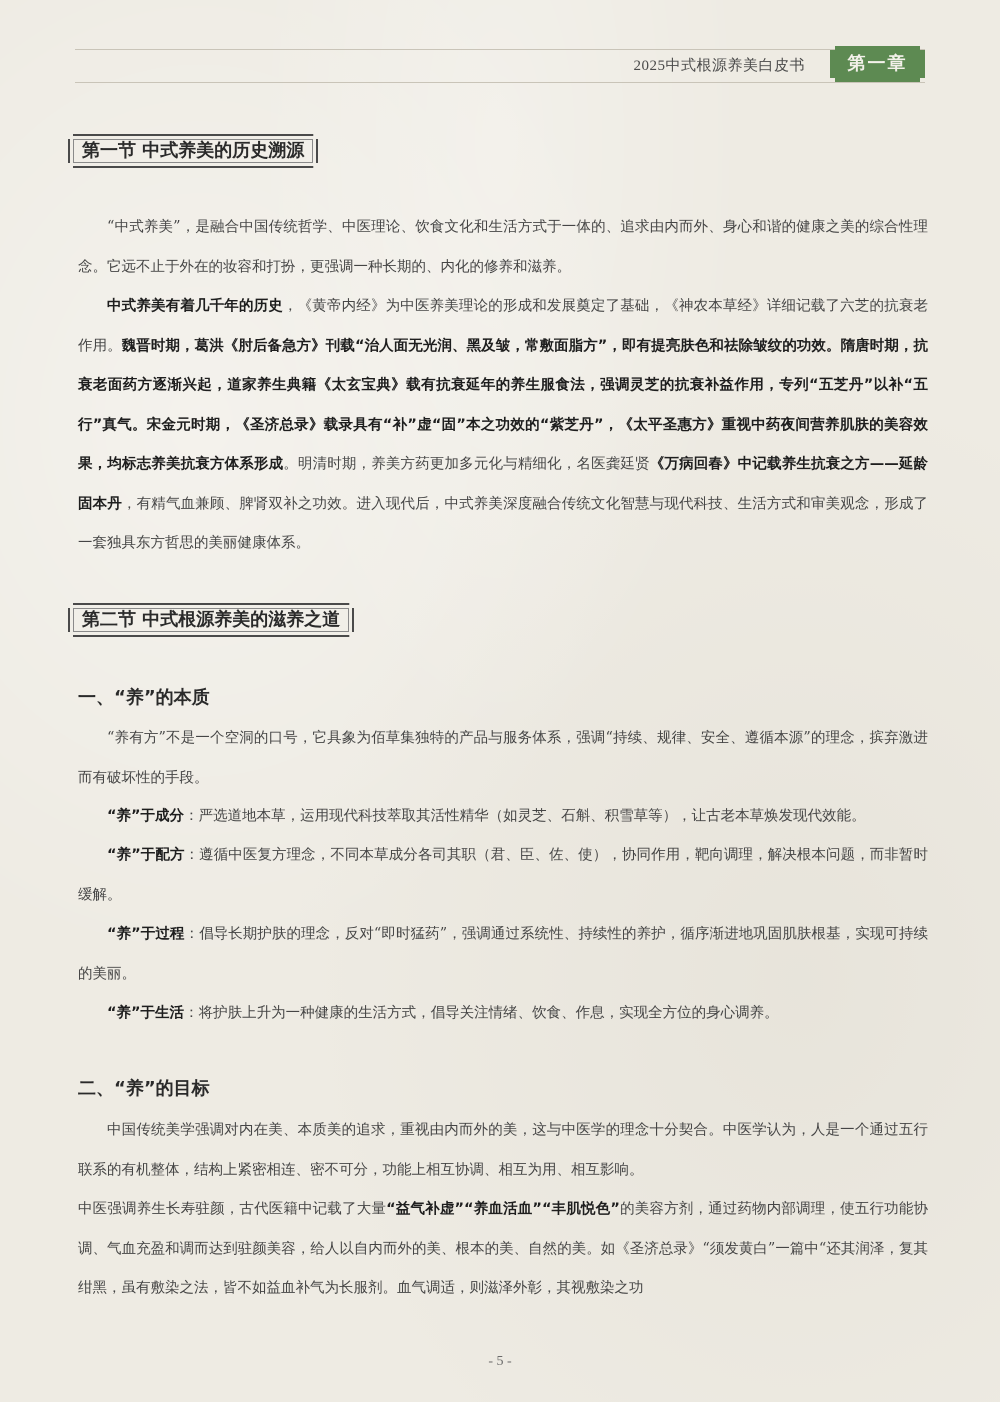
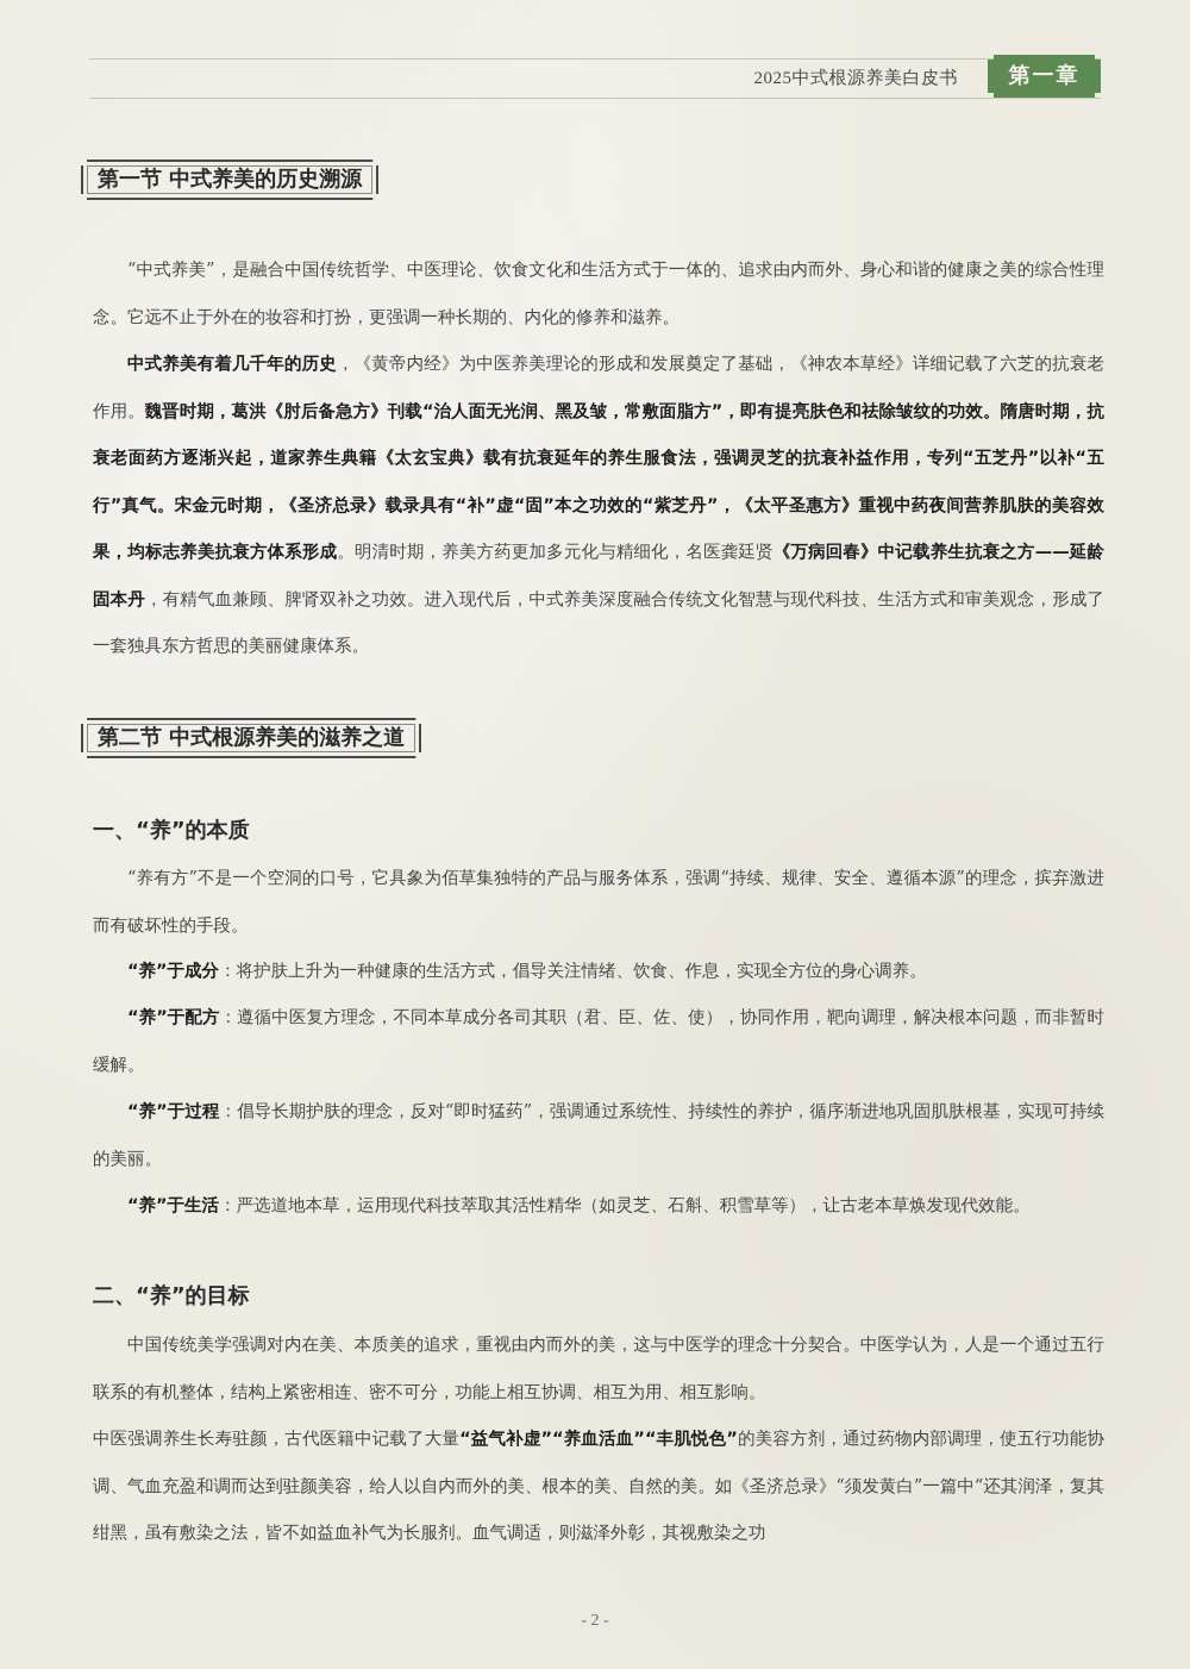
  2025中式根源养美白皮书
  第一章
  第一节 中式养美的历史溯源
  “中式养美”，是融合中国传统哲学、中医理论、饮食文化和生活方式于一体的、追求由内而外、身心和谐的健康之美的综合性理念。它远不止于外在的妆容和打扮，更强调一种长期的、内化的修养和滋养。
  中式养美有着几千年的历史，《黄帝内经》为中医养美理论的形成和发展奠定了基础，《神农本草经》详细记载了六芝的抗衰老作用。魏晋时期，葛洪《肘后备急方》刊载“治人面无光润、黑及皱，常敷面脂方”，即有提亮肤色和祛除皱纹的功效。隋唐时期，抗衰老面药方逐渐兴起，道家养生典籍《太玄宝典》载有抗衰延年的养生服食法，强调灵芝的抗衰补益作用，专列“五芝丹”以补“五行”真气。宋金元时期，《圣济总录》载录具有“补”虚“固”本之功效的“紫芝丹”，《太平圣惠方》重视中药夜间营养肌肤的美容效果，均标志养美抗衰方体系形成。明清时期，养美方药更加多元化与精细化，名医龚廷贤《万病回春》中记载养生抗衰之方——延龄固本丹，有精气血兼顾、脾肾双补之功效。进入现代后，中式养美深度融合传统文化智慧与现代科技、生活方式和审美观念，形成了一套独具东方哲思的美丽健康体系。
  第二节 中式根源养美的滋养之道
  一、“养”的本质
  “养有方”不是一个空洞的口号，它具象为佰草集独特的产品与服务体系，强调“持续、规律、安全、遵循本源”的理念，摈弃激进而有破坏性的手段。
- “养”于成分：严选道地本草，运用现代科技萃取其活性精华（如灵芝、石斛、积雪草等），让古老本草焕发现代效能。
+ “养”于成分：将护肤上升为一种健康的生活方式，倡导关注情绪、饮食、作息，实现全方位的身心调养。
  “养”于配方：遵循中医复方理念，不同本草成分各司其职（君、臣、佐、使），协同作用，靶向调理，解决根本问题，而非暂时缓解。
  “养”于过程：倡导长期护肤的理念，反对“即时猛药”，强调通过系统性、持续性的养护，循序渐进地巩固肌肤根基，实现可持续的美丽。
- “养”于生活：将护肤上升为一种健康的生活方式，倡导关注情绪、饮食、作息，实现全方位的身心调养。
+ “养”于生活：严选道地本草，运用现代科技萃取其活性精华（如灵芝、石斛、积雪草等），让古老本草焕发现代效能。
  二、“养”的目标
  中国传统美学强调对内在美、本质美的追求，重视由内而外的美，这与中医学的理念十分契合。中医学认为，人是一个通过五行联系的有机整体，结构上紧密相连、密不可分，功能上相互协调、相互为用、相互影响。
  中医强调养生长寿驻颜，古代医籍中记载了大量“益气补虚”“养血活血”“丰肌悦色”的美容方剂，通过药物内部调理，使五行功能协调、气血充盈和调而达到驻颜美容，给人以自内而外的美、根本的美、自然的美。如《圣济总录》“须发黄白”一篇中“还其润泽，复其绀黑，虽有敷染之法，皆不如益血补气为长服剂。血气调适，则滋泽外彰，其视敷染之功
- - 5 -
+ - 2 -
